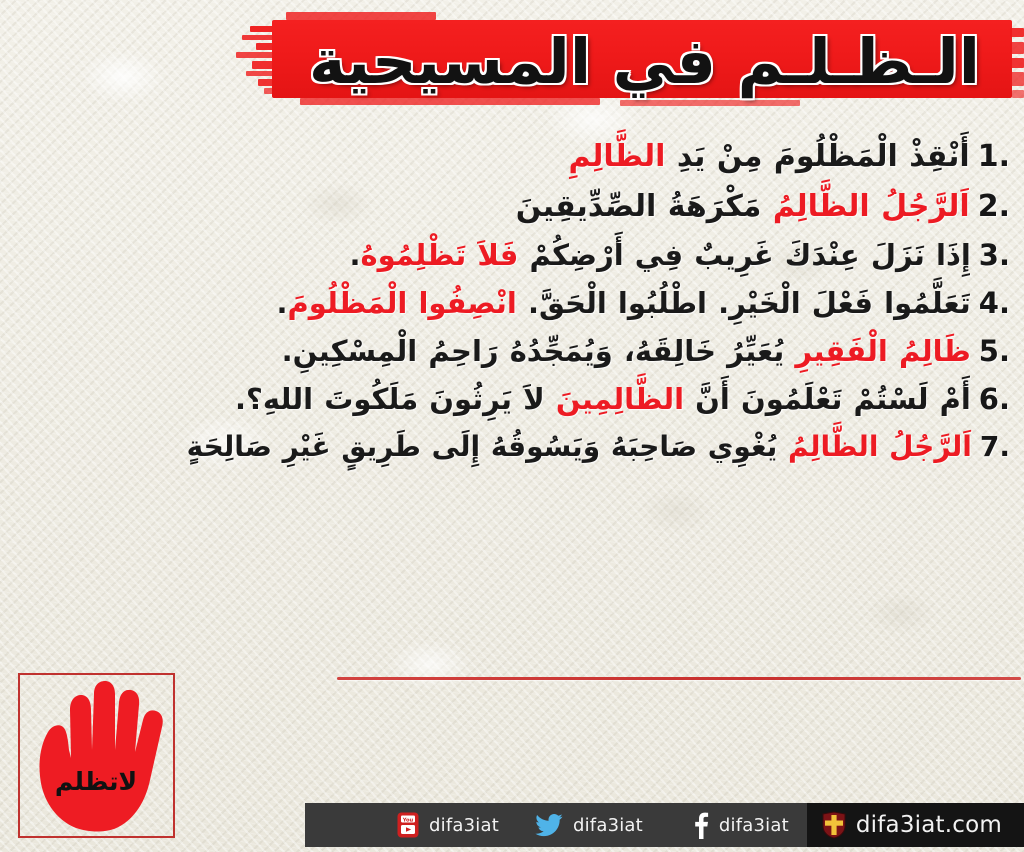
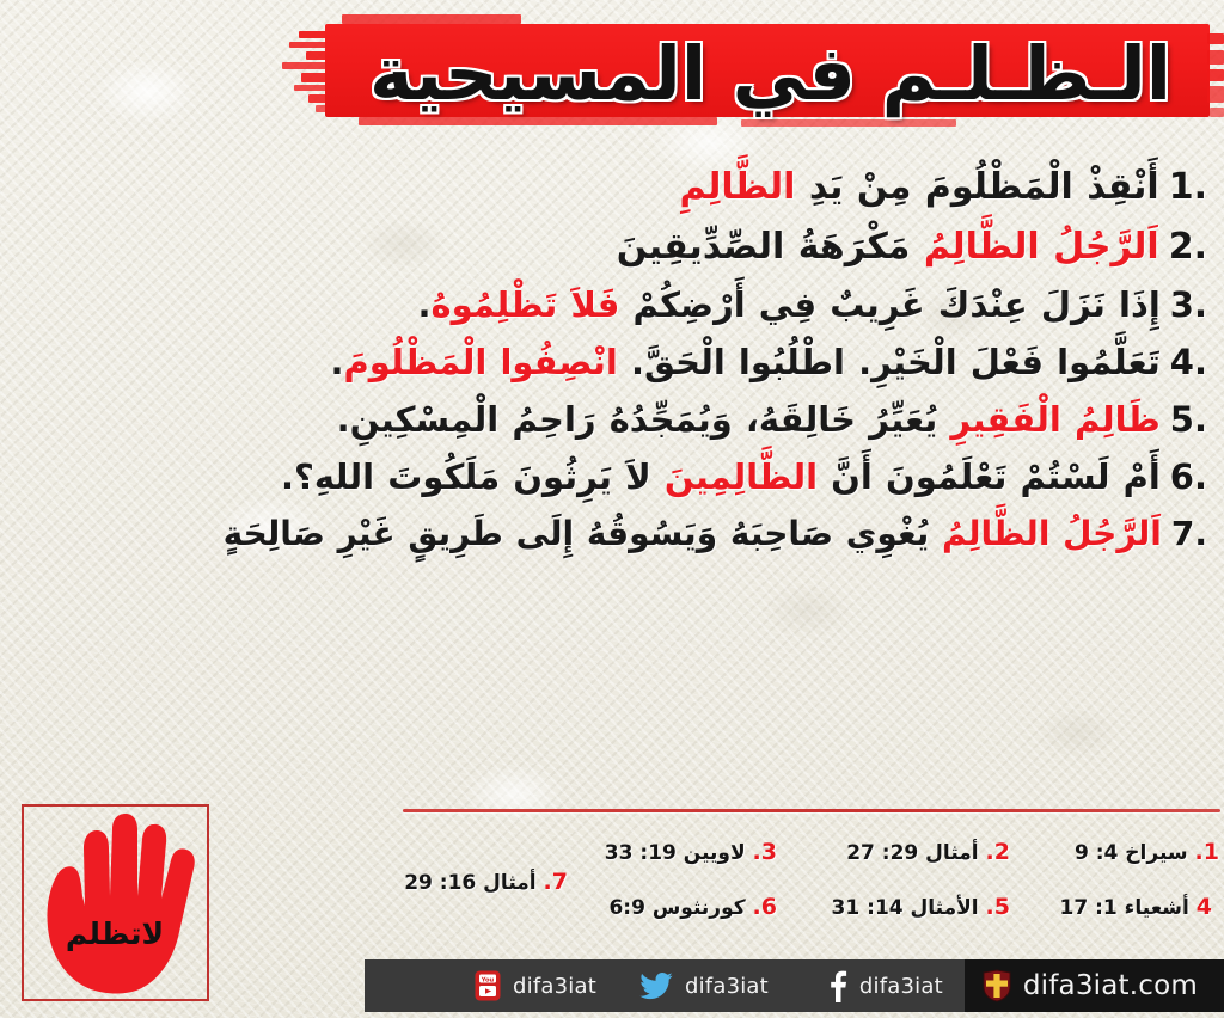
  الـظـلـم في المسيحية
  1.
  أَنْقِذْ الْمَظْلُومَ مِنْ يَدِ الظَّالِمِ
  2.
  اَلرَّجُلُ الظَّالِمُ مَكْرَهَةُ الصِّدِّيقِينَ
  3.
  إِذَا نَزَلَ عِنْدَكَ غَرِيبٌ فِي أَرْضِكُمْ فَلاَ تَظْلِمُوهُ.
  4.
  تَعَلَّمُوا فَعْلَ الْخَيْرِ. اطْلُبُوا الْحَقَّ. انْصِفُوا الْمَظْلُومَ.
  5.
  ظَالِمُ الْفَقِيرِ يُعَيِّرُ خَالِقَهُ، وَيُمَجِّدُهُ رَاحِمُ الْمِسْكِينِ.
  6.
  أَمْ لَسْتُمْ تَعْلَمُونَ أَنَّ الظَّالِمِينَ لاَ يَرِثُونَ مَلَكُوتَ اللهِ؟.
  7.
  اَلرَّجُلُ الظَّالِمُ يُغْوِي صَاحِبَهُ وَيَسُوقُهُ إِلَى طَرِيقٍ غَيْرِ صَالِحَةٍ
  لاتظلم
+ 1. سيراخ 4: 9
+ 2. أمثال 29: 27
+ 3. لاويين 19: 33
+ 4 أشعياء 1: 17
+ 5. الأمثال 14: 31
+ 6. كورنثوس 6:9
+ 7. أمثال 16: 29
  difa3iat.com
  difa3iat
  difa3iat
  difa3iat
